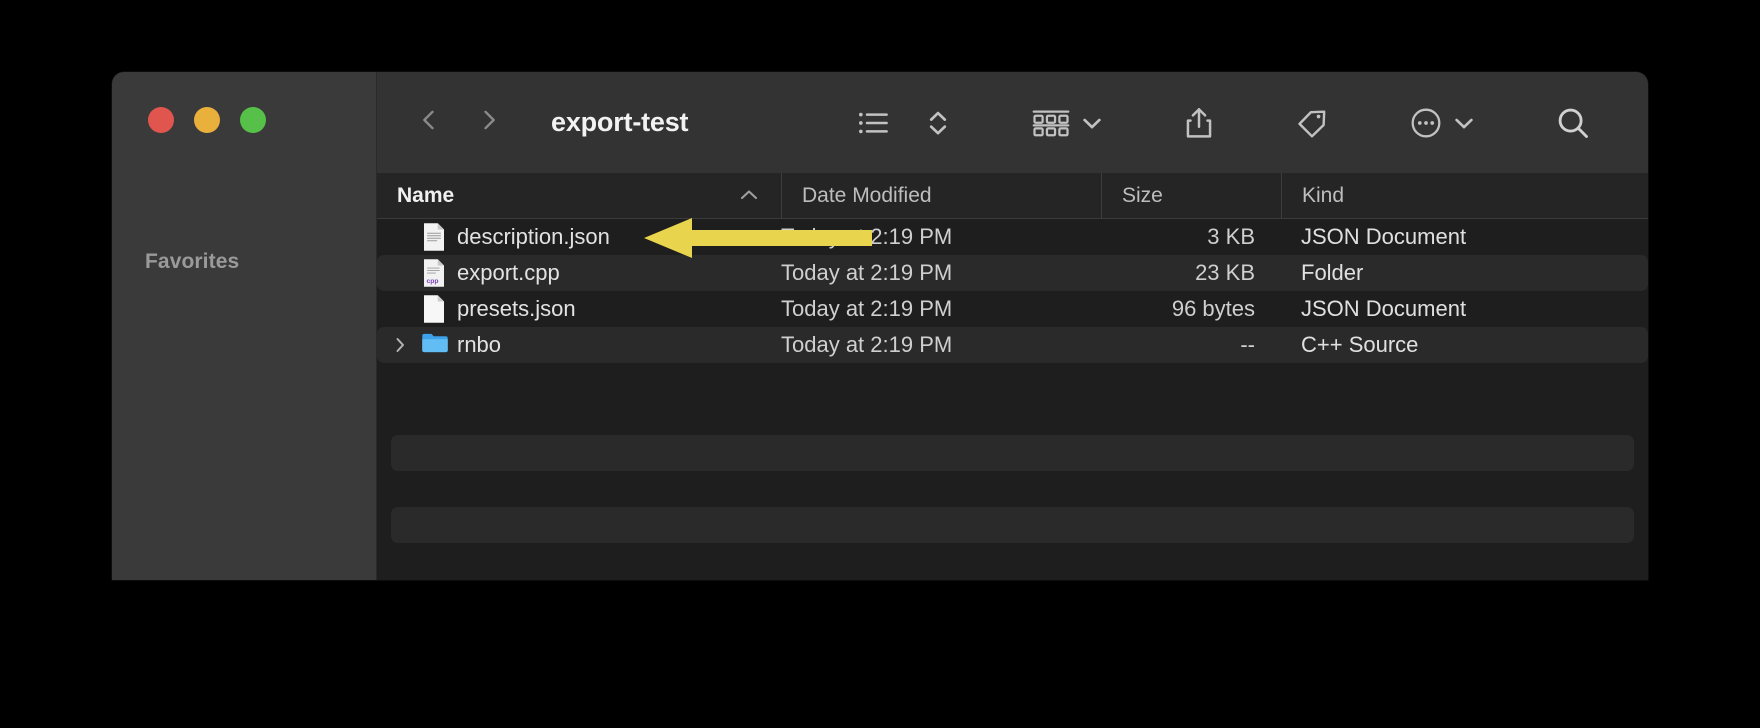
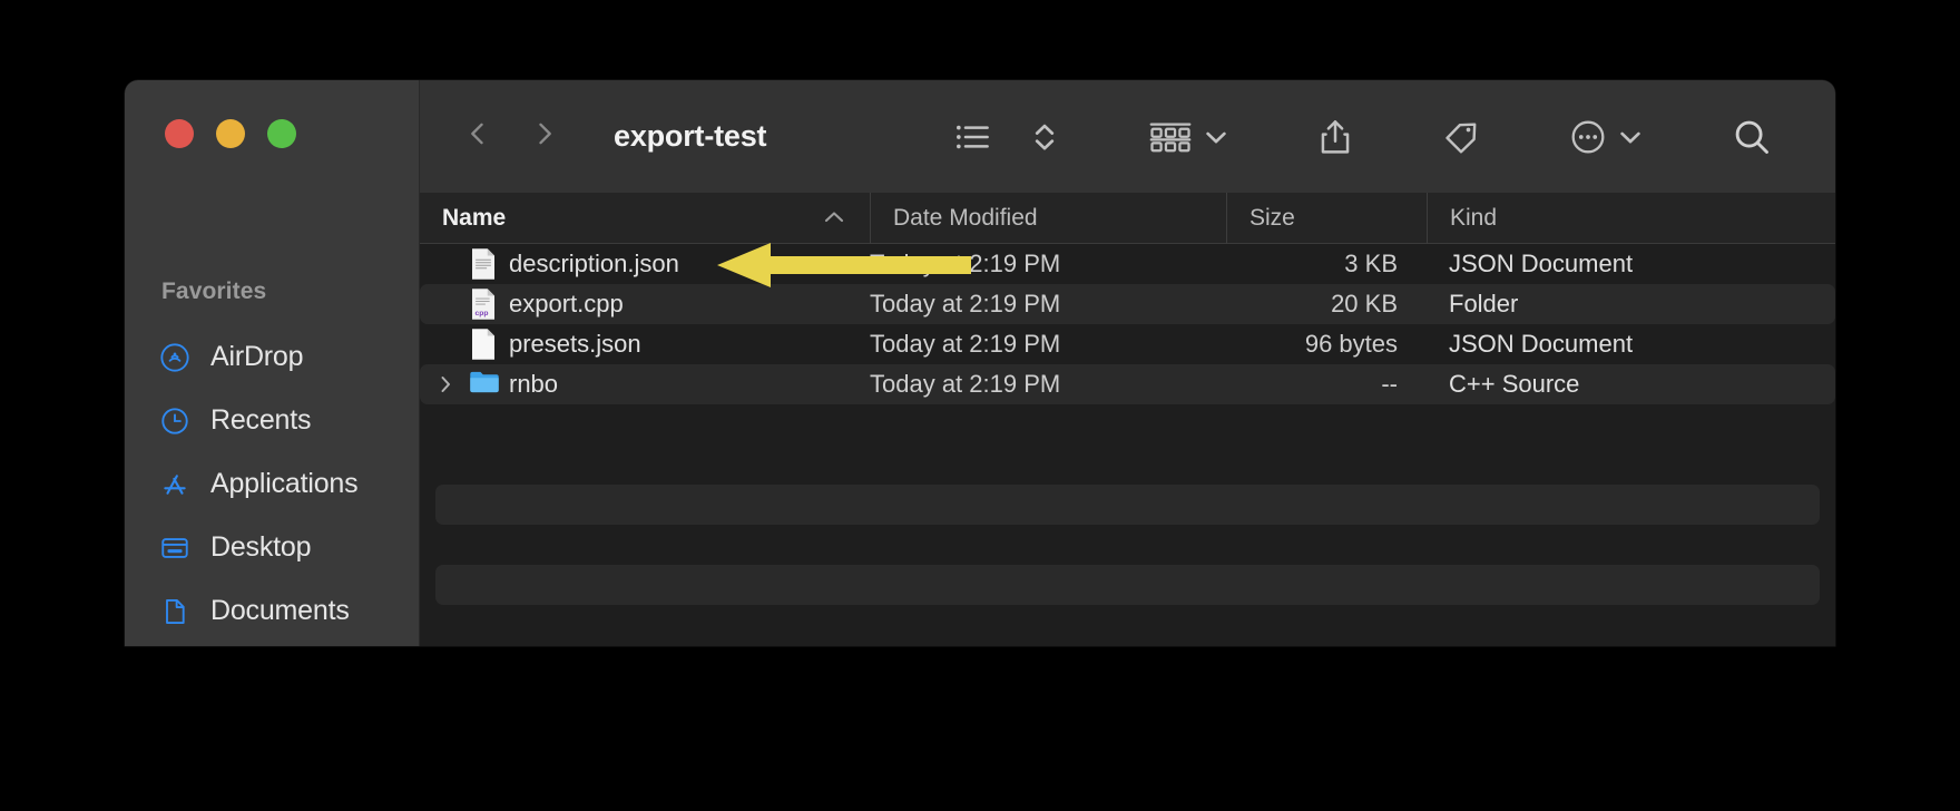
  Favorites
+ AirDrop
+ Recents
+ Applications
+ Desktop
+ Documents
  export-test
  Name
  Date Modified
  Size
  Kind
  description.json
  3 KB
  JSON Document
  export.cpp
  Today at 2:19 PM
- 23 KB
+ 20 KB
  Folder
  presets.json
  Today at 2:19 PM
  96 bytes
  JSON Document
  rnbo
  Today at 2:19 PM
  --
  C++ Source
